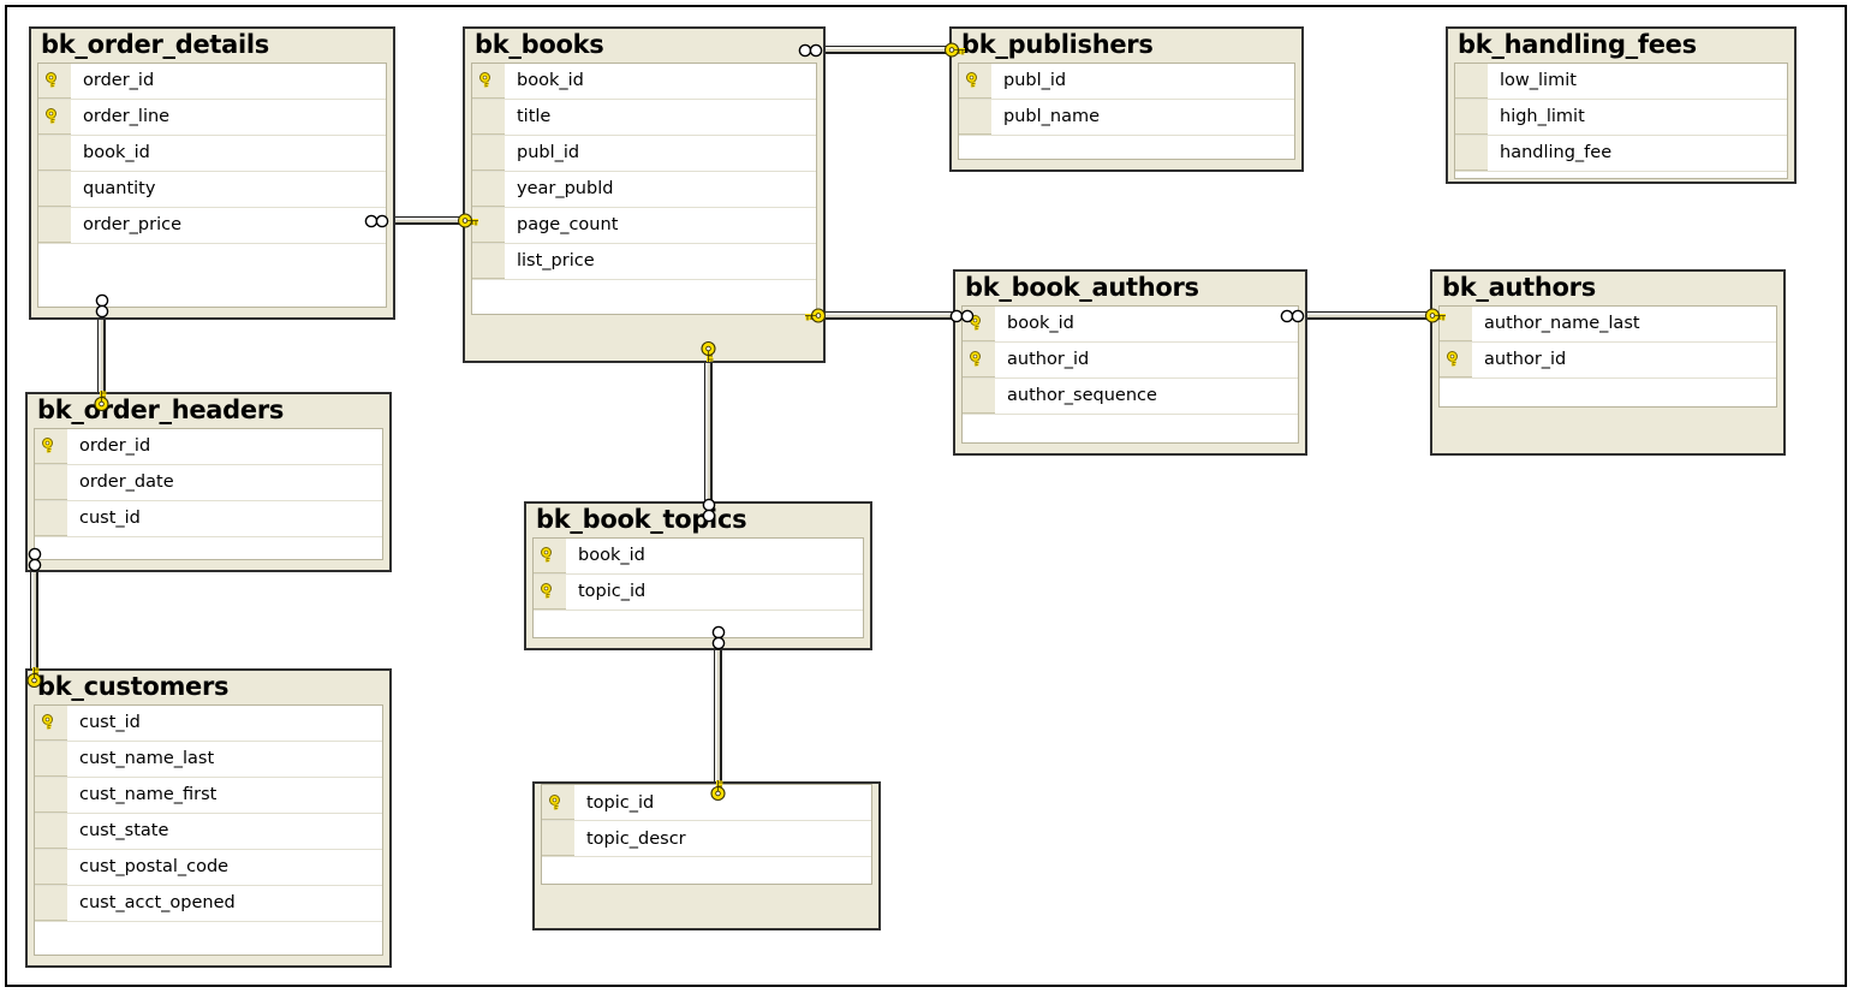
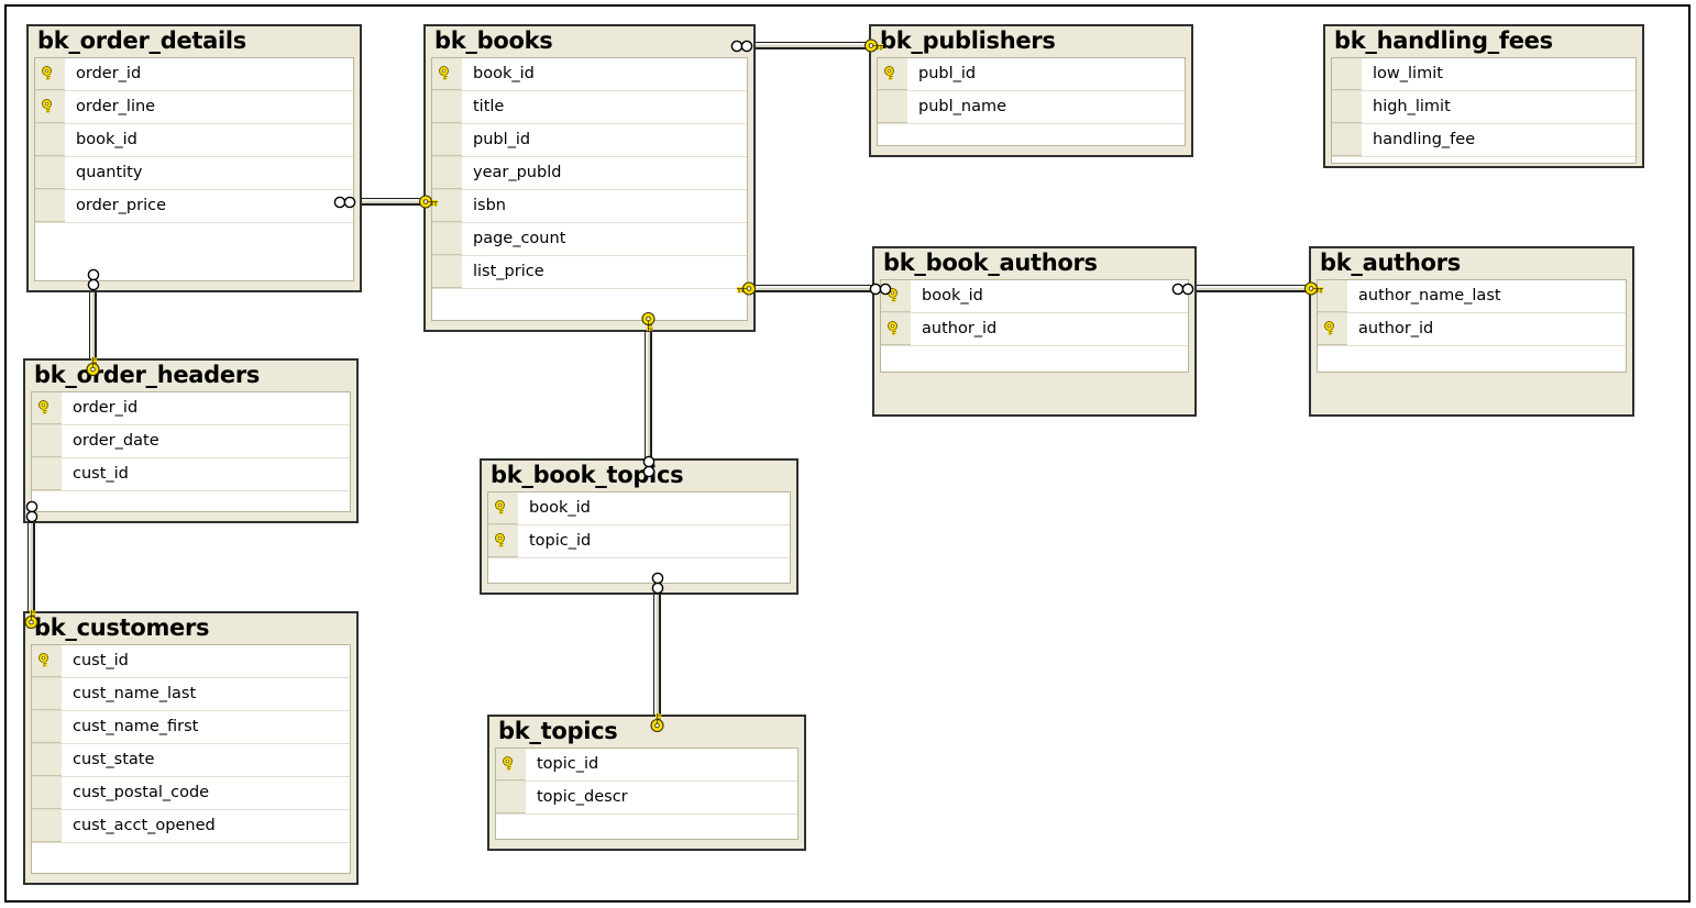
  bk_order_details
  order_id
  order_line
  book_id
  quantity
  order_price
  bk_books
  book_id
  title
  publ_id
  year_publd
+ isbn
  page_count
  list_price
  bk_publishers
  publ_id
  publ_name
  bk_handling_fees
  low_limit
  high_limit
  handling_fee
  bk_book_authors
  book_id
  author_id
- author_sequence
  bk_authors
  author_name_last
  author_id
  bk_order_headers
  order_id
  order_date
  cust_id
  bk_book_topcs
  book_id
  topic_id
  bk_customers
  cust_id
  cust_name_last
  cust_name_first
  cust_state
  cust_postal_code
  cust_acct_opened
+ bk_topics
  topic_id
  topic_descr
